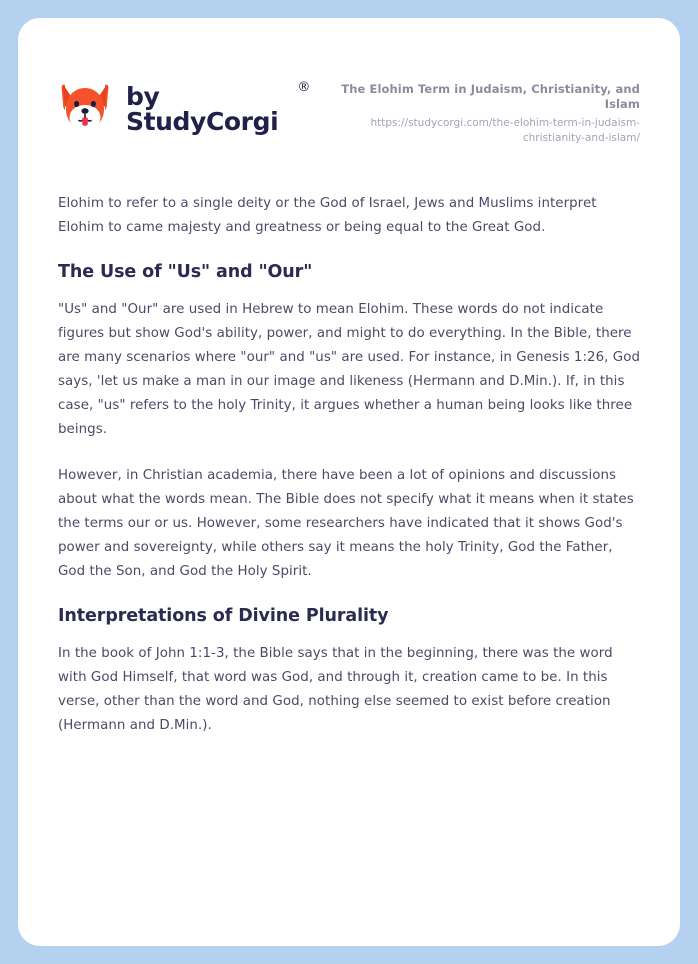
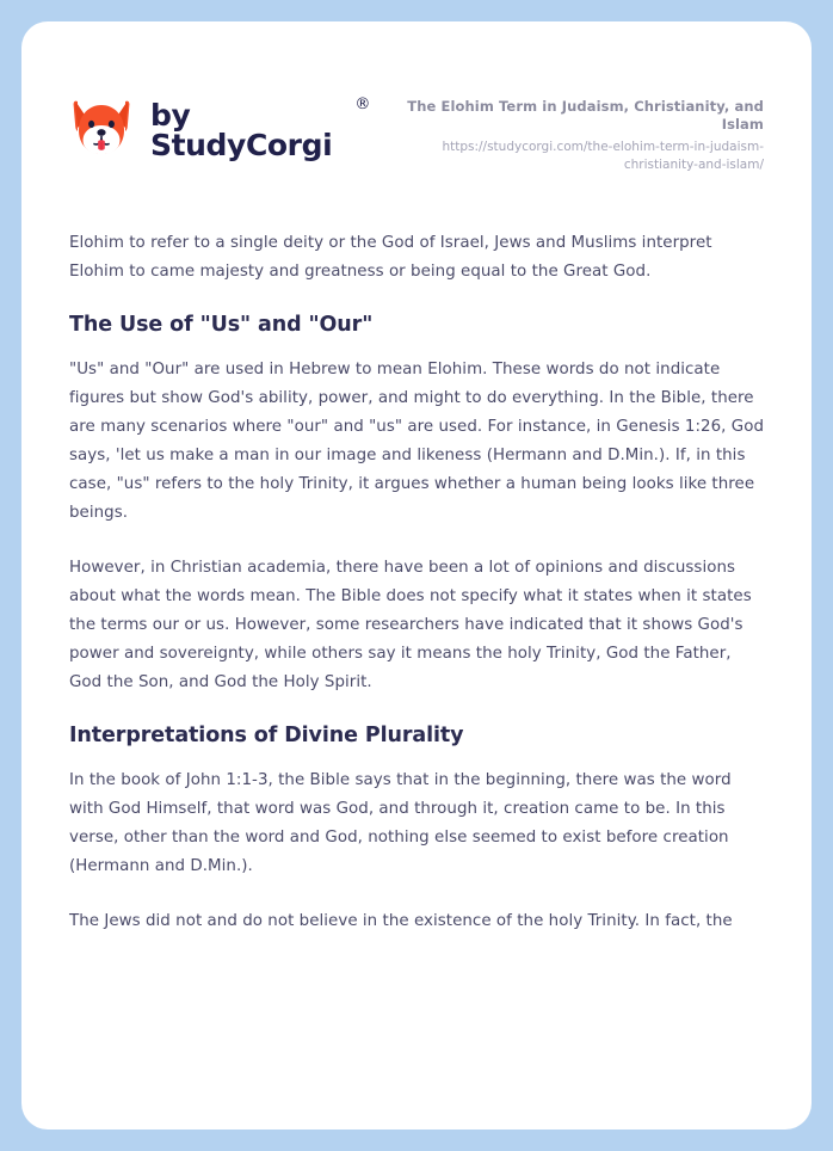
  by StudyCorgi
  ®
  The Elohim Term in Judaism, Christianity, and Islam
  https://studycorgi.com/the-elohim-term-in-judaism-christianity-and-islam/
  Elohim to refer to a single deity or the God of Israel, Jews and Muslims interpret Elohim to came majesty and greatness or being equal to the Great God.
  The Use of "Us" and "Our"
  "Us" and "Our" are used in Hebrew to mean Elohim. These words do not indicate figures but show God's ability, power, and might to do everything. In the Bible, there are many scenarios where "our" and "us" are used. For instance, in Genesis 1:26, God says, 'let us make a man in our image and likeness (Hermann and D.Min.). If, in this case, "us" refers to the holy Trinity, it argues whether a human being looks like three beings.
- However, in Christian academia, there have been a lot of opinions and discussions about what the words mean. The Bible does not specify what it means when it states the terms our or us. However, some researchers have indicated that it shows God's power and sovereignty, while others say it means the holy Trinity, God the Father, God the Son, and God the Holy Spirit.
+ However, in Christian academia, there have been a lot of opinions and discussions about what the words mean. The Bible does not specify what it states when it states the terms our or us. However, some researchers have indicated that it shows God's power and sovereignty, while others say it means the holy Trinity, God the Father, God the Son, and God the Holy Spirit.
  Interpretations of Divine Plurality
  In the book of John 1:1-3, the Bible says that in the beginning, there was the word with God Himself, that word was God, and through it, creation came to be. In this verse, other than the word and God, nothing else seemed to exist before creation (Hermann and D.Min.).
+ The Jews did not and do not believe in the existence of the holy Trinity. In fact, the
